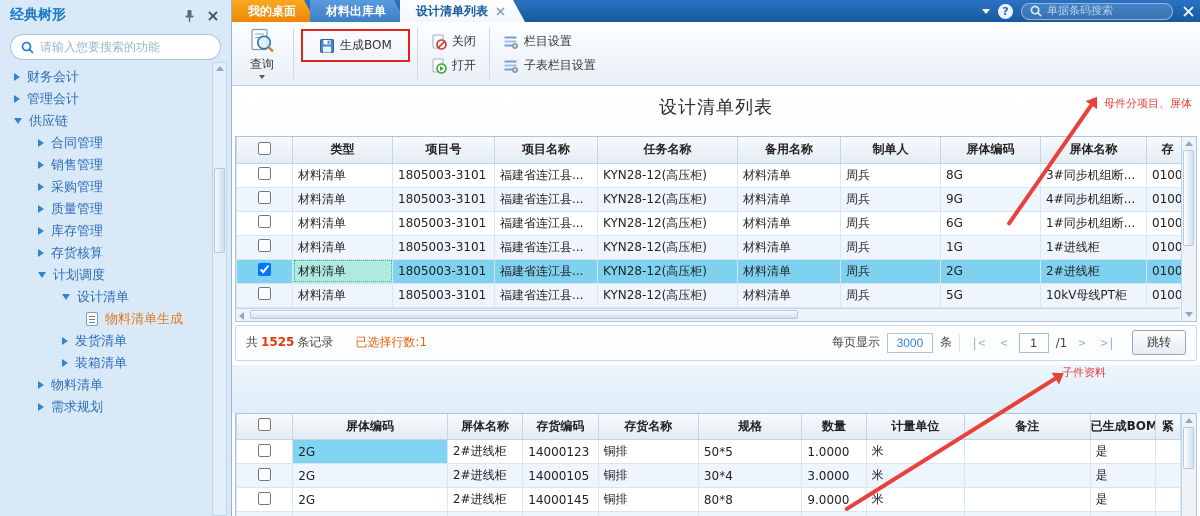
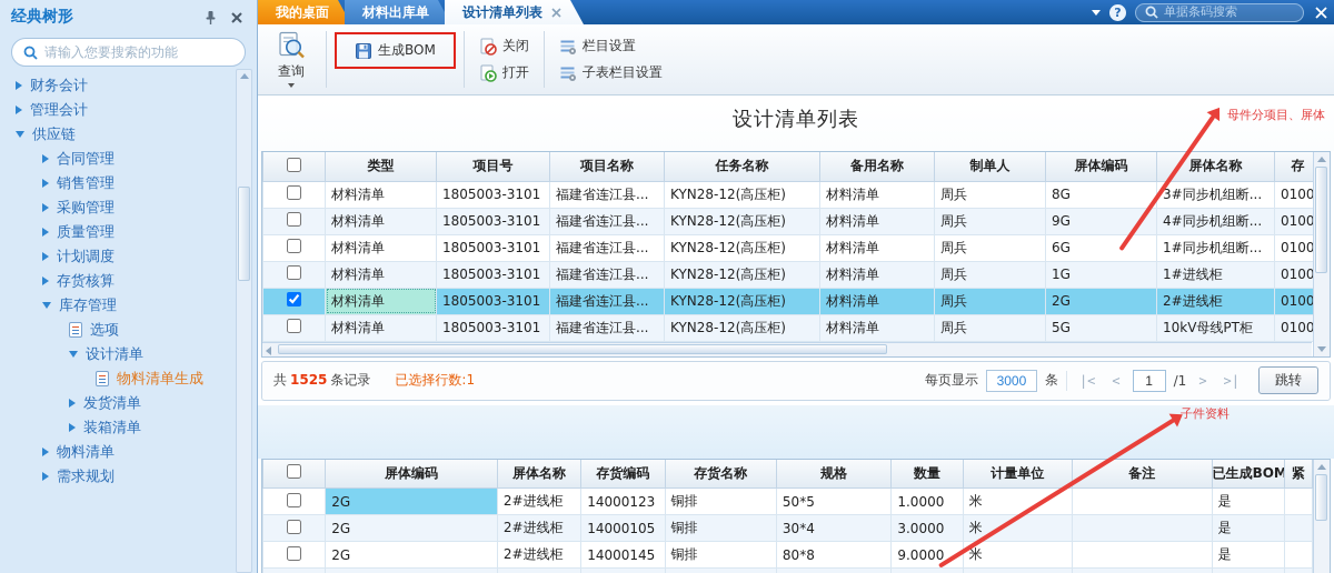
  经典树形
  请输入您要搜索的功能
  财务会计
  管理会计
  供应链
  合同管理
  销售管理
  采购管理
  质量管理
- 库存管理
+ 计划调度
  存货核算
- 计划调度
+ 库存管理
+ 选项
  设计清单
  物料清单生成
  发货清单
  装箱清单
  物料清单
  需求规划
  我的桌面
  材料出库单
  设计清单列表
  ?
  单据条码搜索
  查询
  生成BOM
  关闭
  打开
  栏目设置
  子表栏目设置
  设计清单列表
  	类型	项目号	项目名称	任务名称	备用名称	制单人	屏体编码	屏体名称	存
  	材料清单	1805003-3101	福建省连江县...	KYN28-12(高压柜)	材料清单	周兵	8G	3#同步机组断...	0100
  	材料清单	1805003-3101	福建省连江县...	KYN28-12(高压柜)	材料清单	周兵	9G	4#同步机组断...	0100
  	材料清单	1805003-3101	福建省连江县...	KYN28-12(高压柜)	材料清单	周兵	6G	1#同步机组断...	0100
  	材料清单	1805003-3101	福建省连江县...	KYN28-12(高压柜)	材料清单	周兵	1G	1#进线柜	0100
  	材料清单	1805003-3101	福建省连江县...	KYN28-12(高压柜)	材料清单	周兵	2G	2#进线柜	0100
  	材料清单	1805003-3101	福建省连江县...	KYN28-12(高压柜)	材料清单	周兵	5G	10kV母线PT柜	0100
  共 1525 条记录
  已选择行数:1
  每页显示
  3000
  条
  |<
  <
  1
  /1
  >
  >|
  跳转
  	屏体编码	屏体名称	存货编码	存货名称	规格	数量	计量单位	备注	已生成BOM	紧
  	2G	2#进线柜	14000123	铜排	50*5	1.0000	米		是
  	2G	2#进线柜	14000105	铜排	30*4	3.0000	米		是
  	2G	2#进线柜	14000145	铜排	80*8	9.0000	米		是
  母件分项目、屏体
  子件资料
